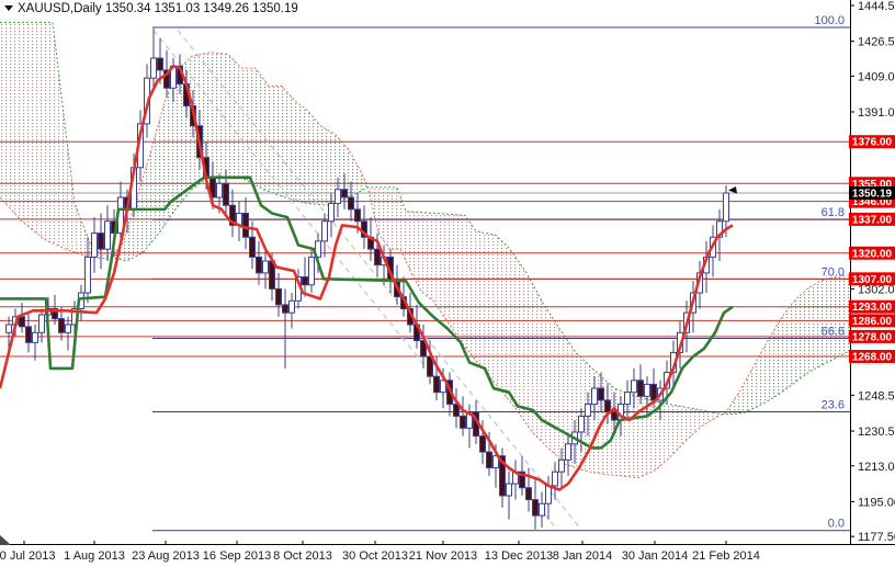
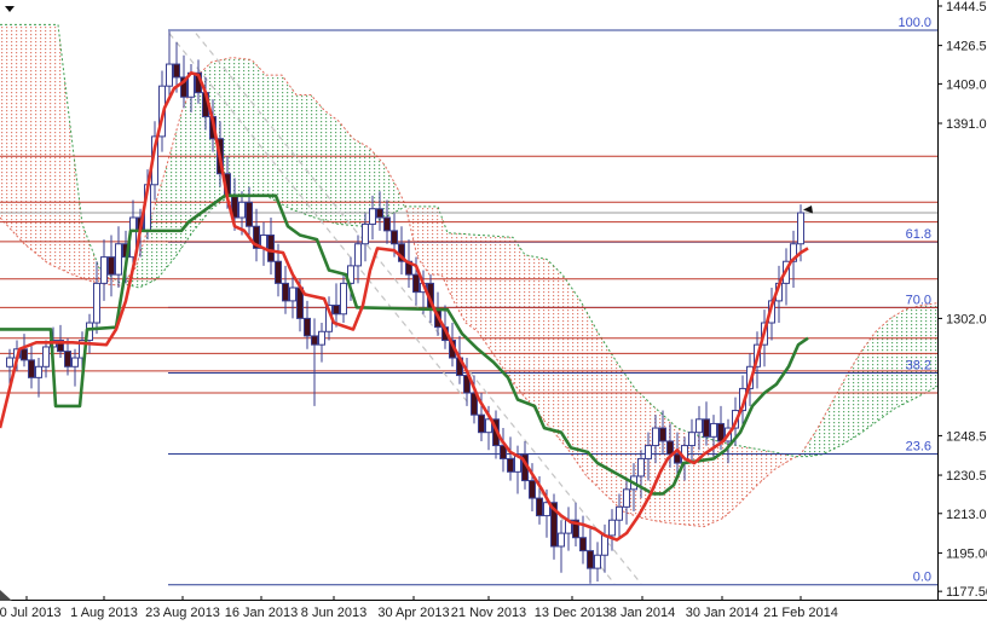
  100.0
  61.8
  70.0
- 66.6
+ 38.2
  23.6
  0.0
  1444.5
  1426.5
  1409.0
  1391.0
  1302.0
  1248.5
  1230.5
  1213.0
  1195.0
  1177.5
  0 Jul 2013
  1 Aug 2013
  23 Aug 2013
- 16 Sep 2013
+ 16 Jan 2013
- 8 Oct 2013
+ 8 Jun 2013
- 30 Oct 2013
+ 30 Apr 2013
  21 Nov 2013
  13 Dec 2013
  8 Jan 2014
  30 Jan 2014
  21 Feb 2014
- 1376.00
- 1355.00
- 1346.00
- 1337.00
- 1320.00
- 1307.00
- 1293.00
- 1286.00
- 1278.00
- 1268.00
- 1350.19
- XAUUSD,Daily 1350.34 1351.03 1349.26 1350.19
